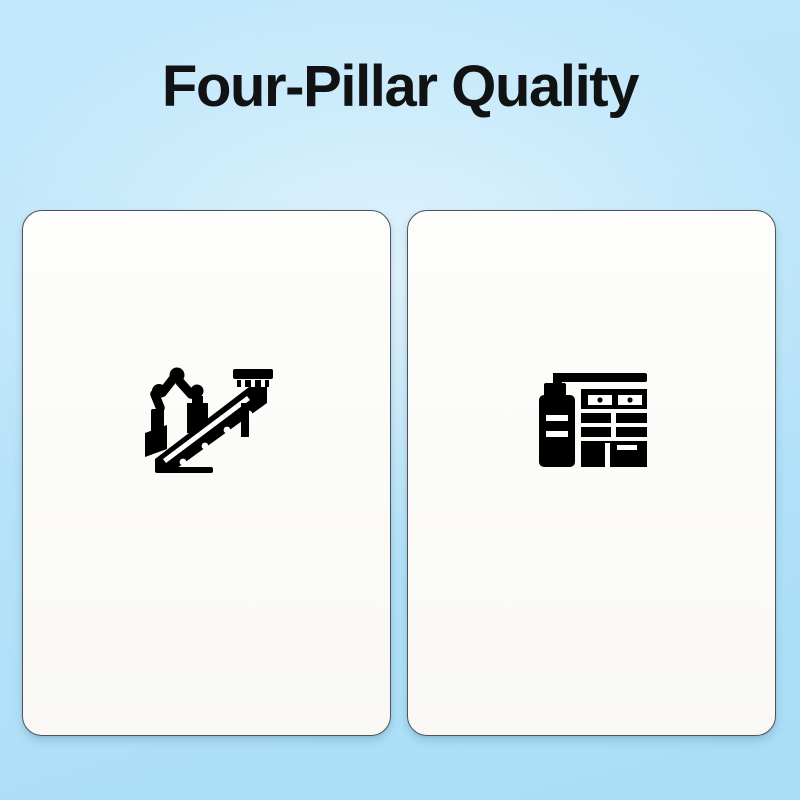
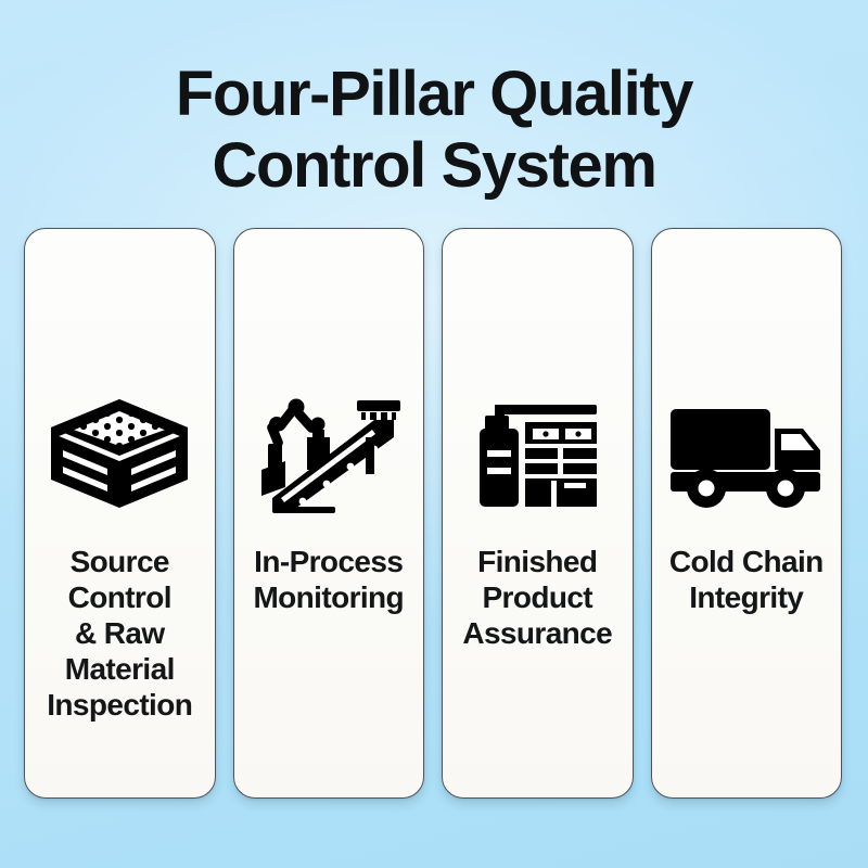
  Four-Pillar Quality
+ Control System
+ Source
+ Control
+ & Raw
+ Material
+ Inspection
+ In-Process
+ Monitoring
+ Finished
+ Product
+ Assurance
+ Cold Chain
+ Integrity
